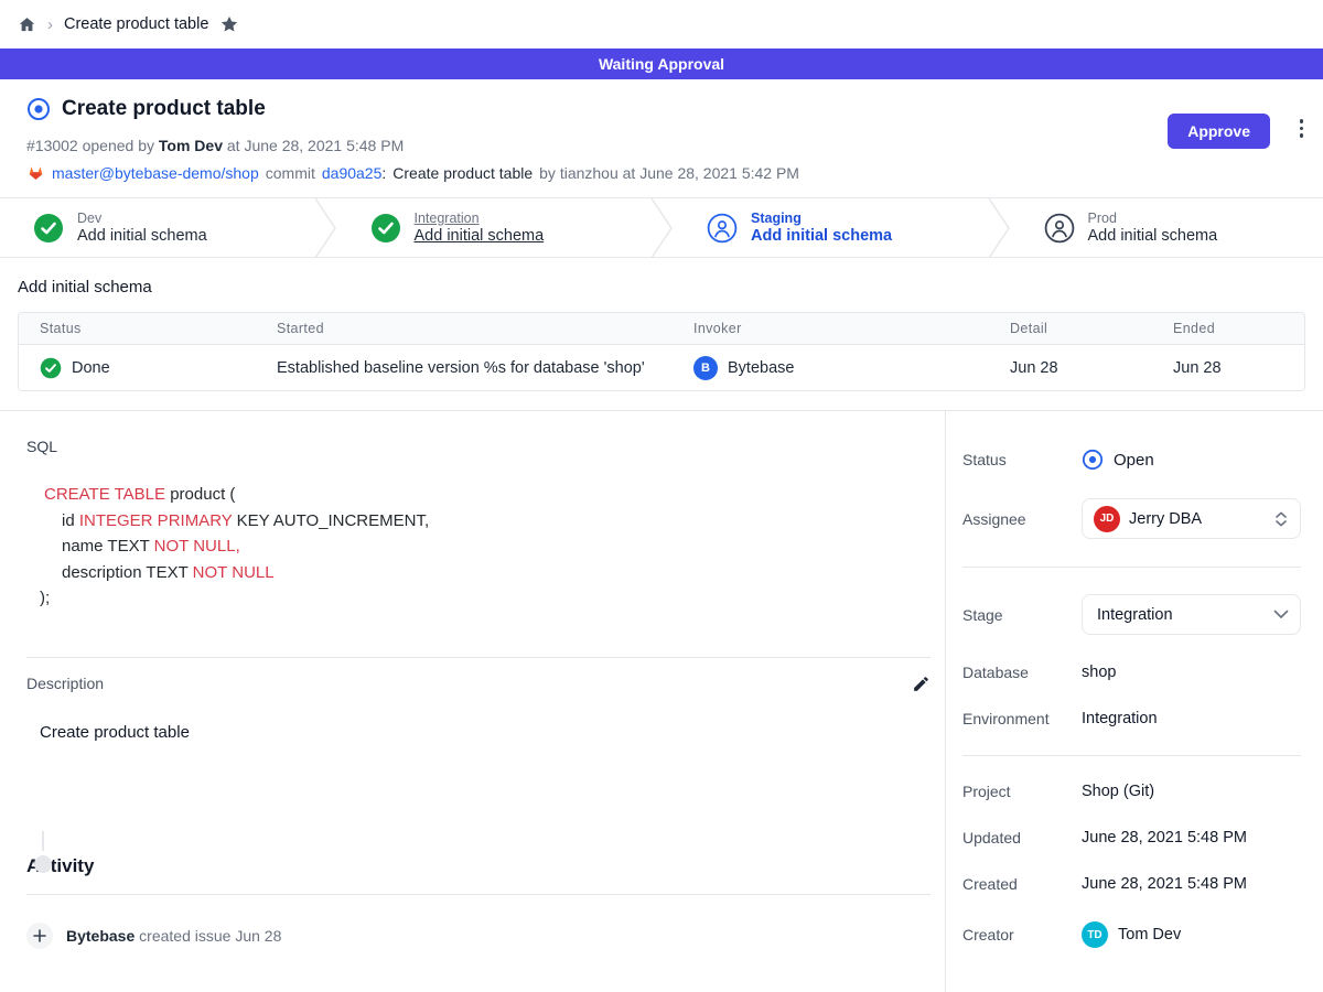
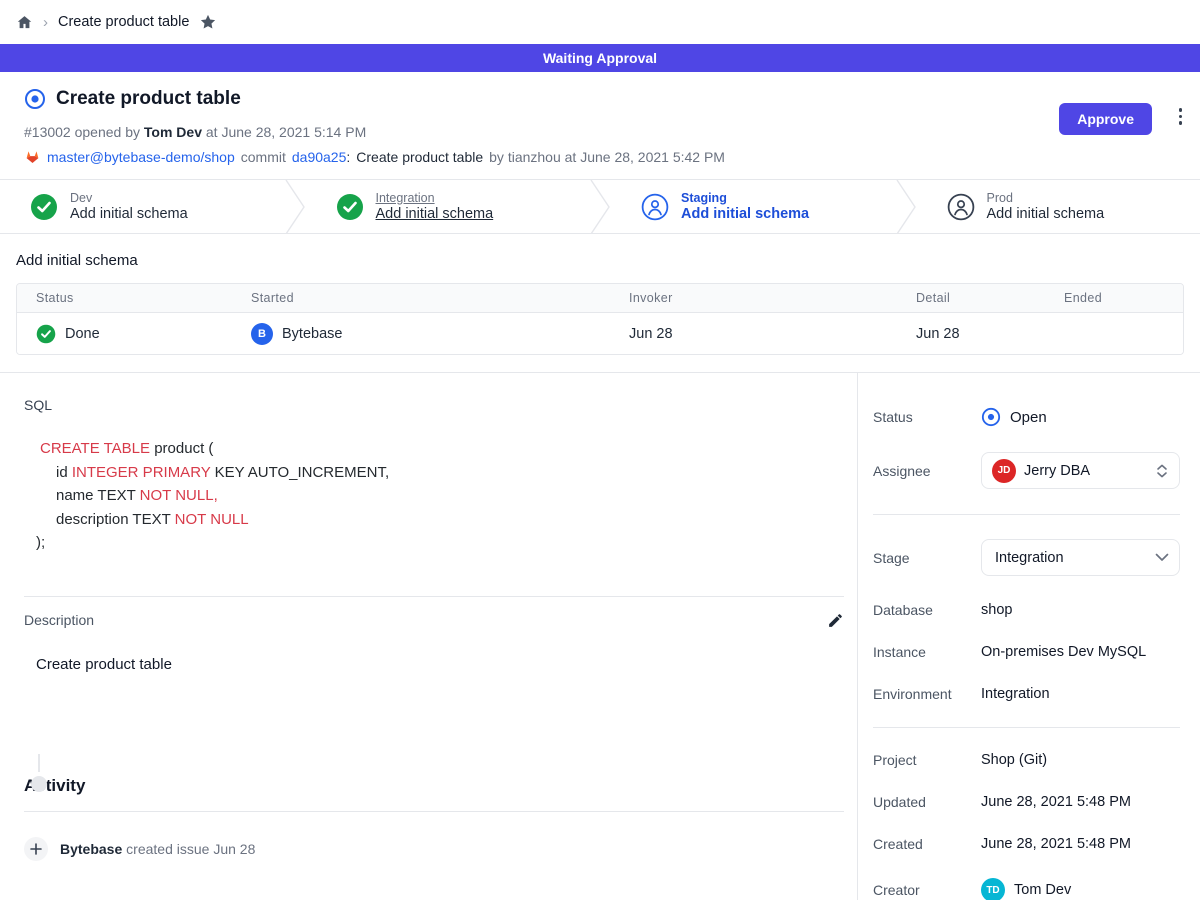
  ›
  Create product table
  Waiting Approval
  Create product table
- #13002 opened by Tom Dev at June 28, 2021 5:48 PM
+ #13002 opened by Tom Dev at June 28, 2021 5:14 PM
  master@bytebase-demo/shop
  commit
  da90a25
  :
  Create product table
  by tianzhou at June 28, 2021 5:42 PM
  Approve
  Dev
  Add initial schema
  Integration
  Add initial schema
  Staging
  Add initial schema
  Prod
  Add initial schema
  Add initial schema
  Status
  Started
  Invoker
  Detail
  Ended
  Done
- Established baseline version %s for database 'shop'
  B
  Bytebase
  Jun 28
  Jun 28
  SQL
  CREATE TABLE product (
  id INTEGER PRIMARY KEY AUTO_INCREMENT,
  name TEXT NOT NULL,
  description TEXT NOT NULL
  );
  Description
  Create product table
  tivity
  Bytebase created issue Jun 28
  Status
  Open
  Assignee
  JD
  Jerry DBA
  Stage
  Integration
  Database
  shop
+ Instance
+ On-premises Dev MySQL
  Environment
  Integration
  Project
  Shop (Git)
  Updated
  June 28, 2021 5:48 PM
  Created
  June 28, 2021 5:48 PM
  Creator
  TD
  Tom Dev
